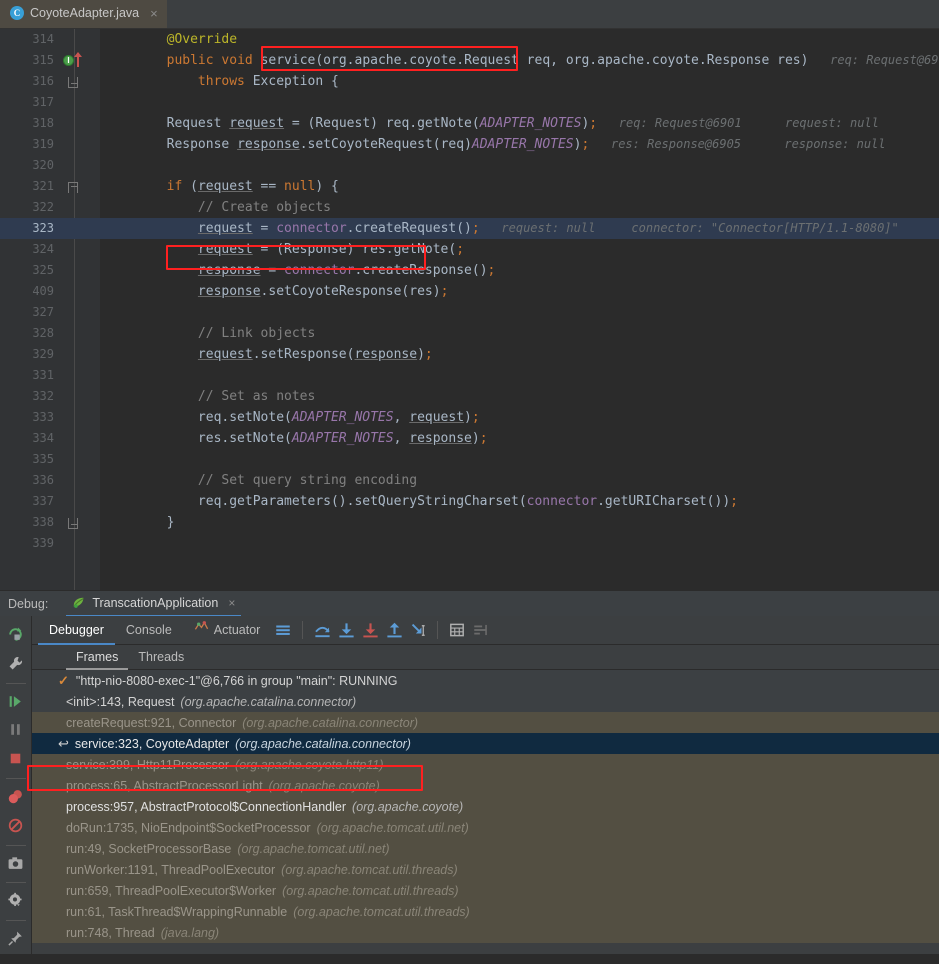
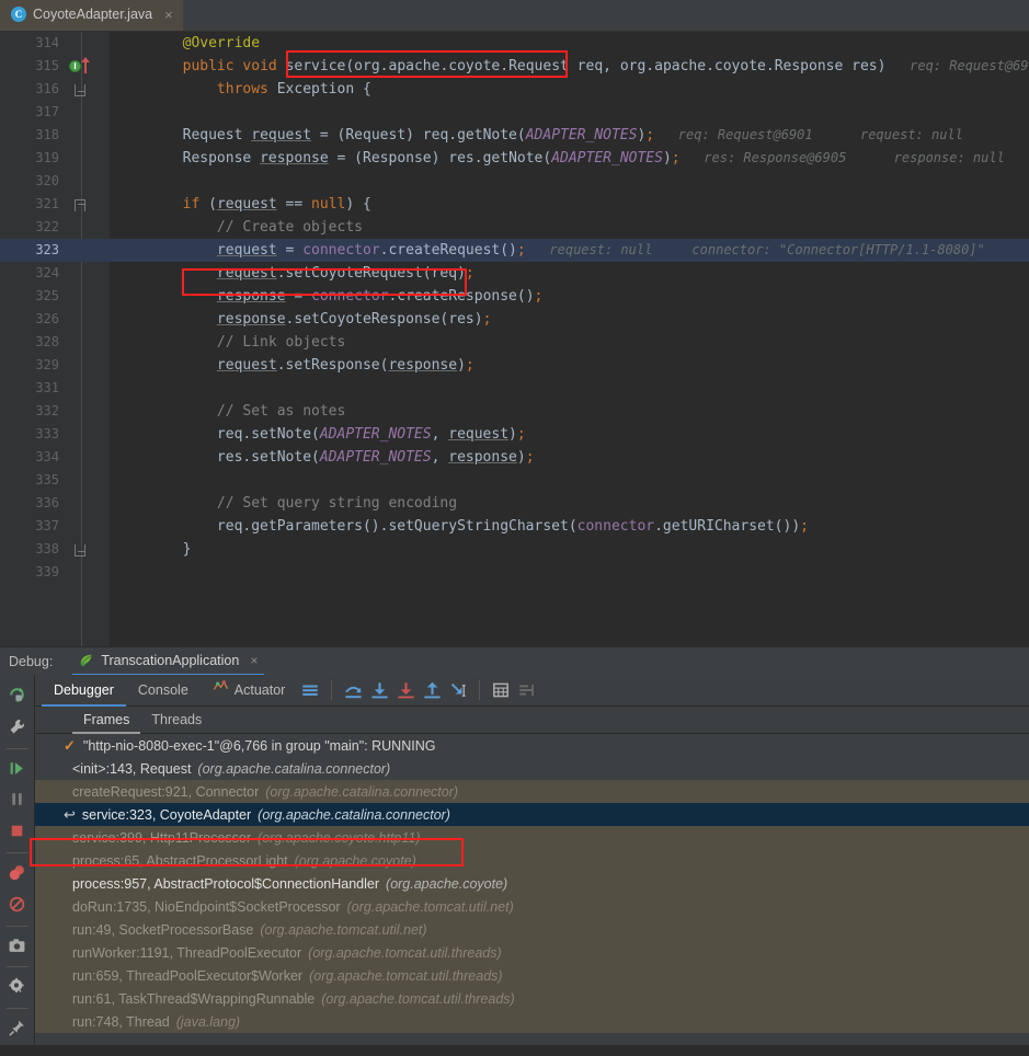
  C
  CoyoteAdapter.java
  ×
  314
  @Override
  315
  I
  public void service(org.apache.coyote.Request req, org.apache.coyote.Response res) req: Request@69
  316
  throws Exception {
  317
  318
  Request request = (Request) req.getNote(ADAPTER_NOTES); req: Request@6901 request: null
  319
- Response response.setCoyoteRequest(req)ADAPTER_NOTES); res: Response@6905 response: null
+ Response response = (Response) res.getNote(ADAPTER_NOTES); res: Response@6905 response: null
  320
  321
  if (request == null) {
  322
  // Create objects
  323
  request = connector.createRequest(); request: null connector: "Connector[HTTP/1.1-8080]"
  324
- request = (Response) res.getNote(;
+ request.setCoyoteRequest(req);
  325
  response = connector.createResponse();
- 409
+ 326
  response.setCoyoteResponse(res);
- 327
  328
  // Link objects
  329
  request.setResponse(response);
  331
  332
  // Set as notes
  333
  req.setNote(ADAPTER_NOTES, request);
  334
  res.setNote(ADAPTER_NOTES, response);
  335
  336
  // Set query string encoding
  337
  req.getParameters().setQueryStringCharset(connector.getURICharset());
  338
  }
  339
  Debug:
  TranscationApplication
  ×
  Debugger
  Console
  Actuator
  Frames
  Threads
  ✓
  "http-nio-8080-exec-1"@6,766 in group "main": RUNNING
  <init>:143, Request
  (org.apache.catalina.connector)
  createRequest:921, Connector
  (org.apache.catalina.connector)
  ↩
  service:323, CoyoteAdapter
  (org.apache.catalina.connector)
  service:399, Http11Processor
  (org.apache.coyote.http11)
  process:65, AbstractProcessorLight
  (org.apache.coyote)
  process:957, AbstractProtocol$ConnectionHandler
  (org.apache.coyote)
  doRun:1735, NioEndpoint$SocketProcessor
  (org.apache.tomcat.util.net)
  run:49, SocketProcessorBase
  (org.apache.tomcat.util.net)
  runWorker:1191, ThreadPoolExecutor
  (org.apache.tomcat.util.threads)
  run:659, ThreadPoolExecutor$Worker
  (org.apache.tomcat.util.threads)
  run:61, TaskThread$WrappingRunnable
  (org.apache.tomcat.util.threads)
  run:748, Thread
  (java.lang)
